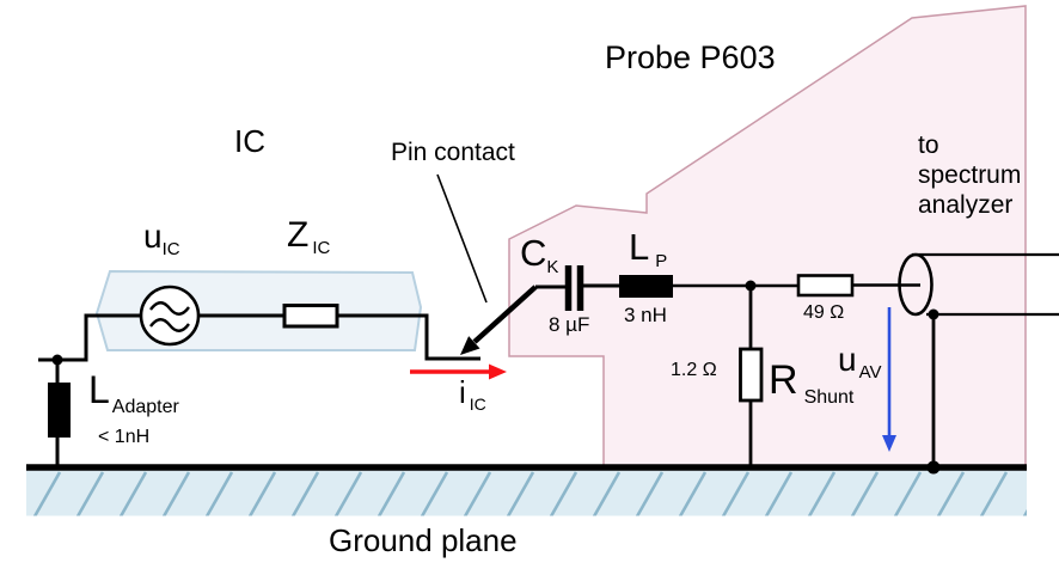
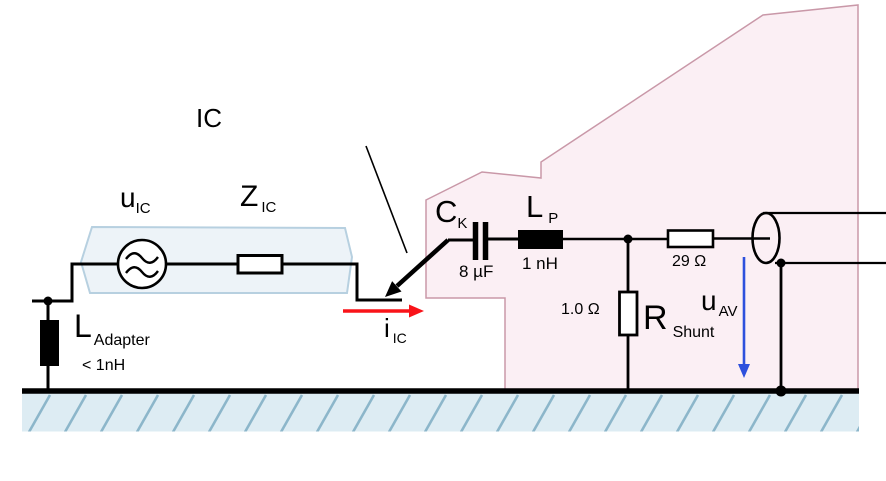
- Probe P603
  IC
- Pin contact
- to
- spectrum
- analyzer
- Ground plane
  uIC
  Z IC
  CK
  L P
  LAdapter
  R Shunt
  uAV
  i IC
  8 µF
- 3 nH
+ 1 nH
- 49 Ω
+ 29 Ω
- 1.2 Ω
+ 1.0 Ω
  < 1nH
